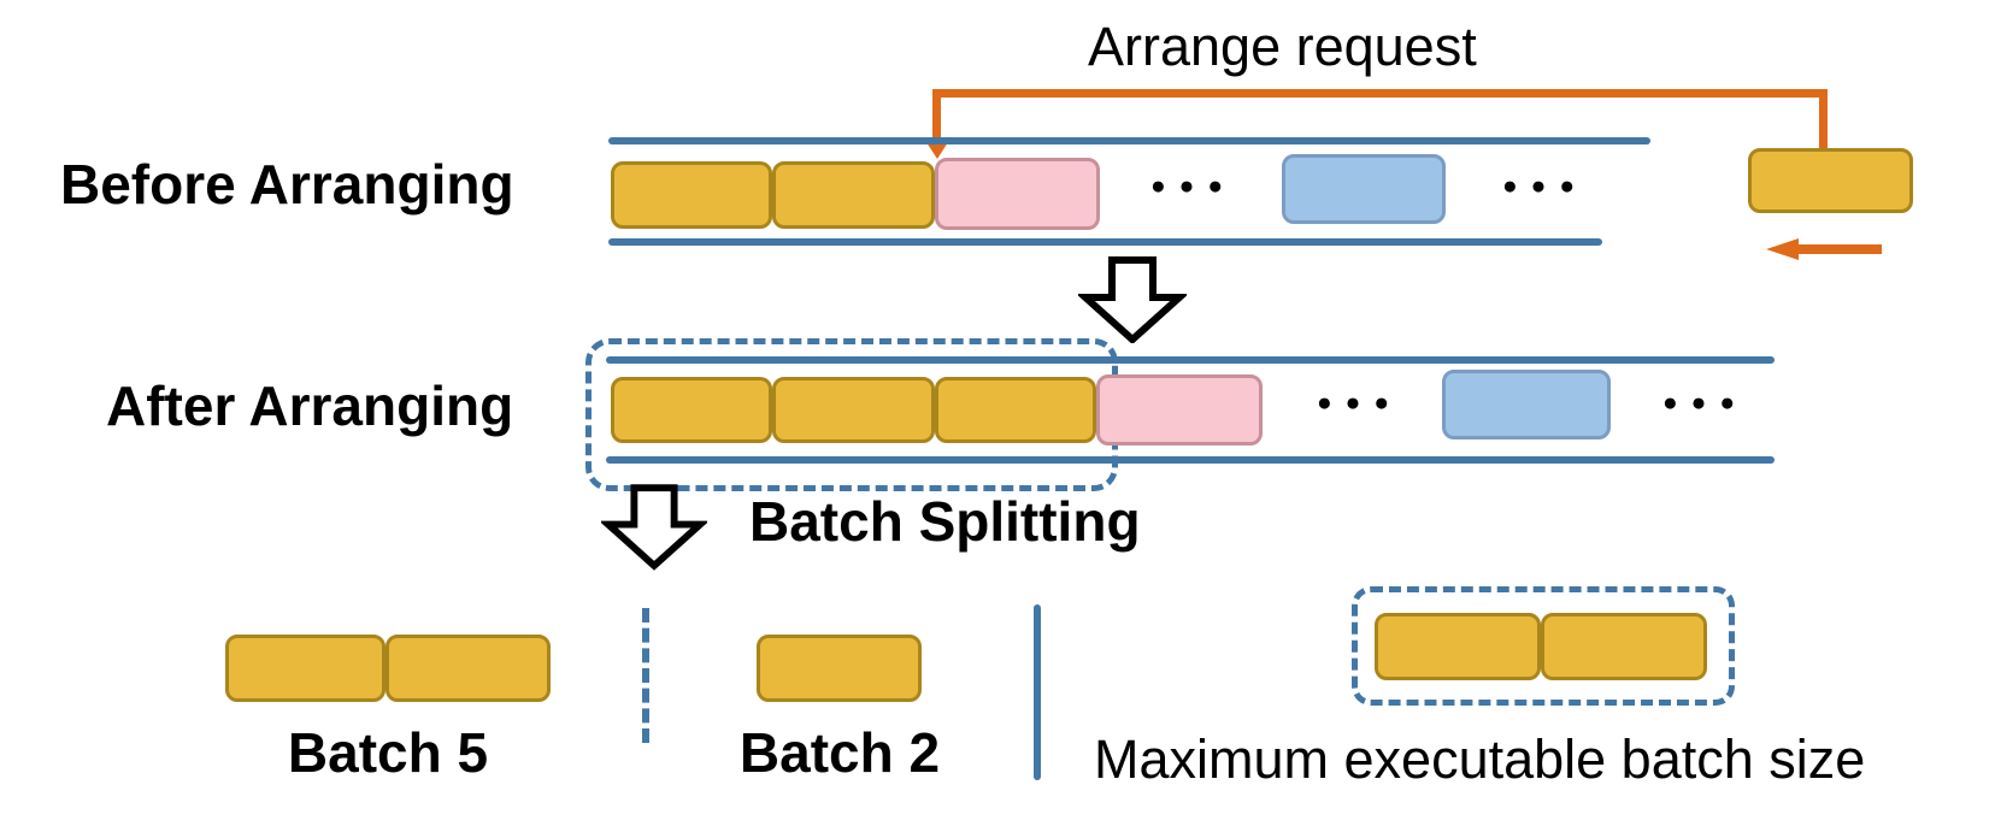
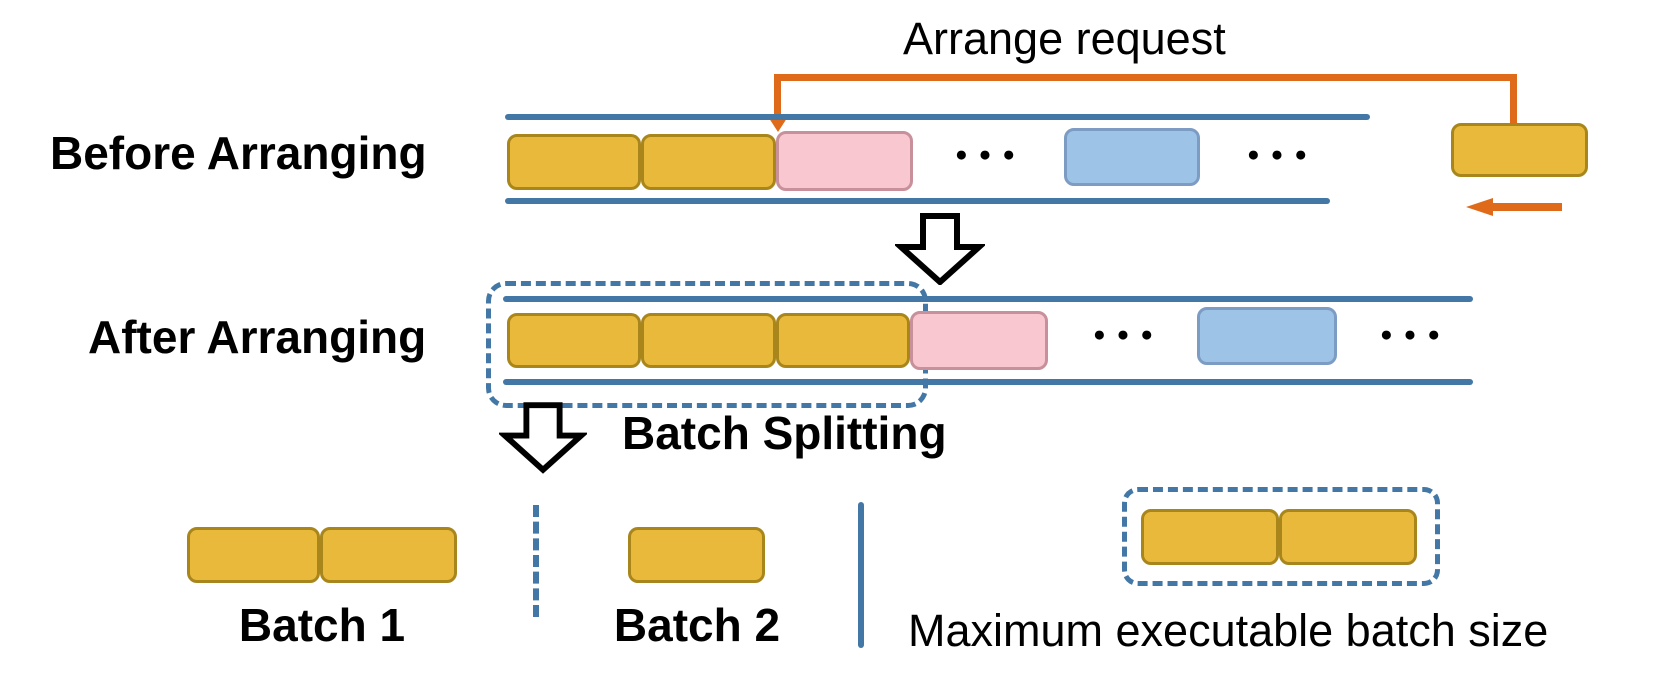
  Arrange request
  Before Arranging
  ●●●
  ●●●
  After Arranging
  ●●●
  ●●●
  Batch Splitting
- Batch 5
+ Batch 1
  Batch 2
  Maximum executable batch size
